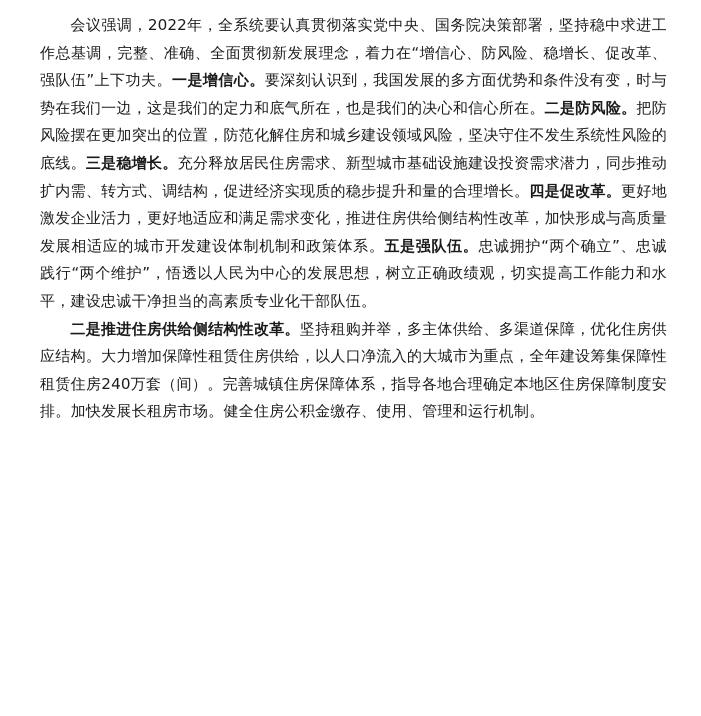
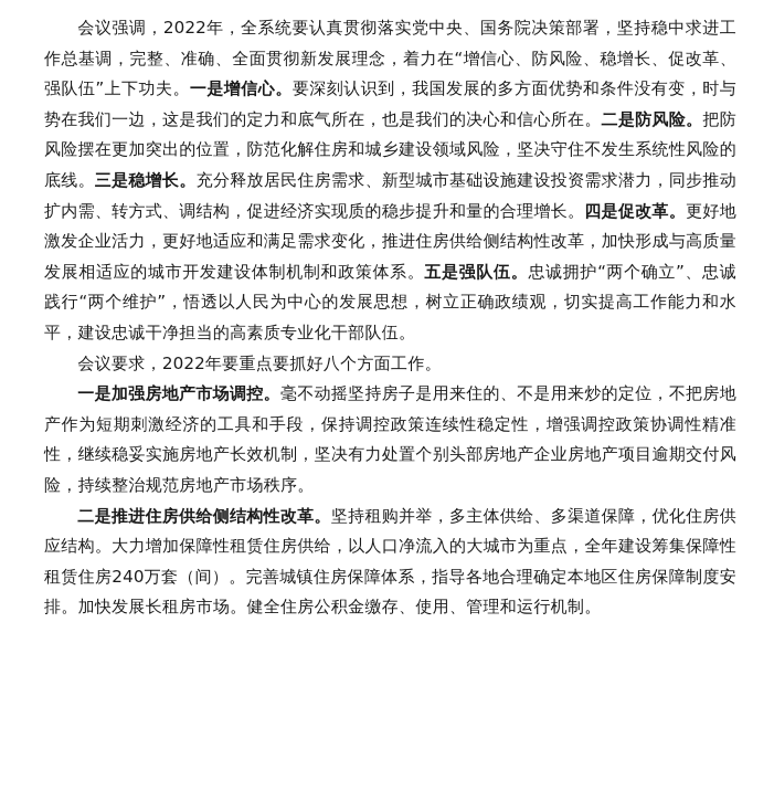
  会议强调，2022年，全系统要认真贯彻落实党中央、国务院决策部署，坚持稳中求进工作总基调，完整、准确、全面贯彻新发展理念，着力在“增信心、防风险、稳增长、促改革、强队伍”上下功夫。一是增信心。要深刻认识到，我国发展的多方面优势和条件没有变，时与势在我们一边，这是我们的定力和底气所在，也是我们的决心和信心所在。二是防风险。把防风险摆在更加突出的位置，防范化解住房和城乡建设领域风险，坚决守住不发生系统性风险的底线。三是稳增长。充分释放居民住房需求、新型城市基础设施建设投资需求潜力，同步推动扩内需、转方式、调结构，促进经济实现质的稳步提升和量的合理增长。四是促改革。更好地激发企业活力，更好地适应和满足需求变化，推进住房供给侧结构性改革，加快形成与高质量发展相适应的城市开发建设体制机制和政策体系。五是强队伍。忠诚拥护“两个确立”、忠诚践行“两个维护”，悟透以人民为中心的发展思想，树立正确政绩观，切实提高工作能力和水平，建设忠诚干净担当的高素质专业化干部队伍。
+ 会议要求，2022年要重点要抓好八个方面工作。
+ 一是加强房地产市场调控。毫不动摇坚持房子是用来住的、不是用来炒的定位，不把房地产作为短期刺激经济的工具和手段，保持调控政策连续性稳定性，增强调控政策协调性精准性，继续稳妥实施房地产长效机制，坚决有力处置个别头部房地产企业房地产项目逾期交付风险，持续整治规范房地产市场秩序。
  二是推进住房供给侧结构性改革。坚持租购并举，多主体供给、多渠道保障，优化住房供应结构。大力增加保障性租赁住房供给，以人口净流入的大城市为重点，全年建设筹集保障性租赁住房240万套（间）。完善城镇住房保障体系，指导各地合理确定本地区住房保障制度安排。加快发展长租房市场。健全住房公积金缴存、使用、管理和运行机制。
